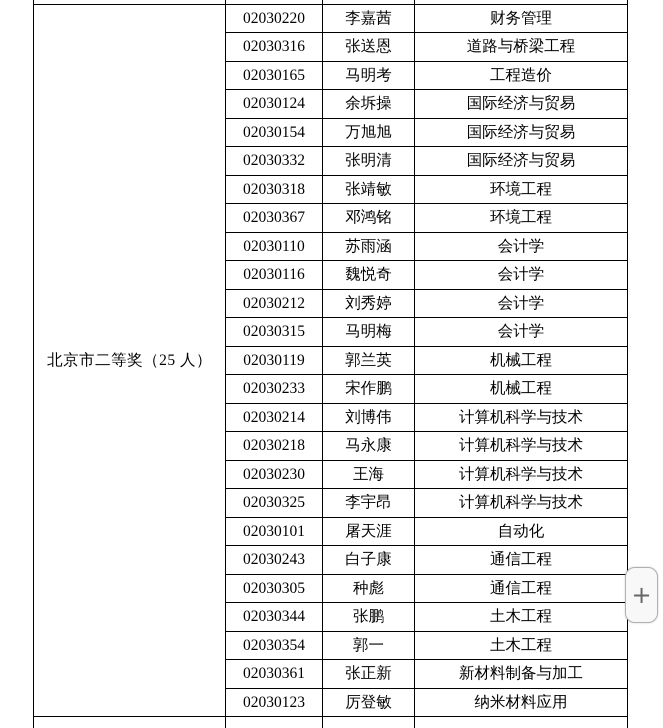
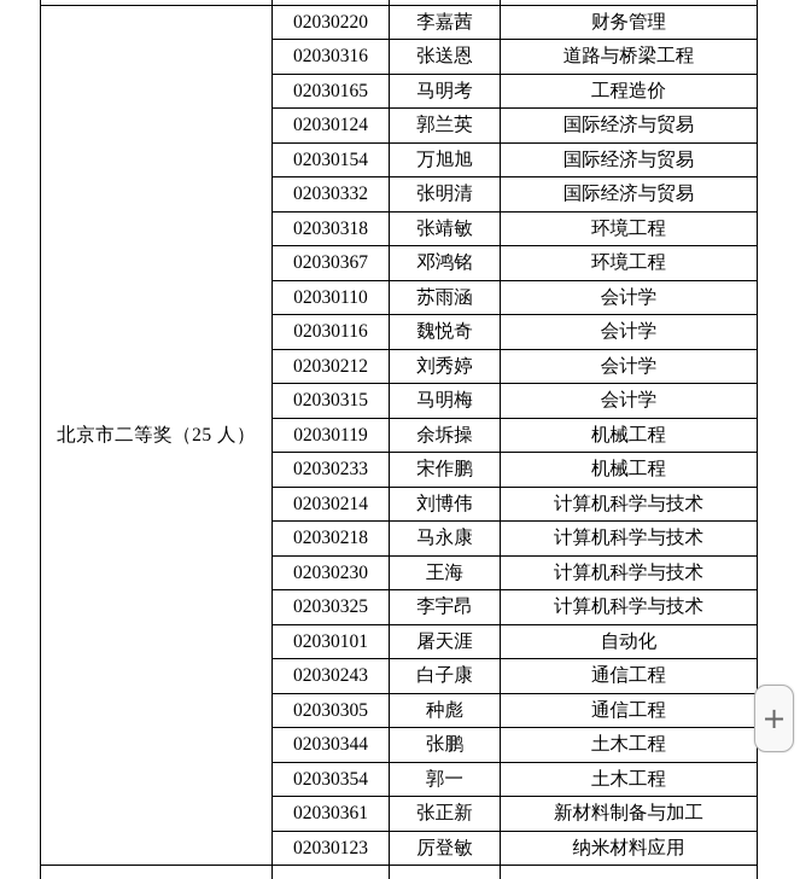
  北京市二等奖（25 人）	02030220	李嘉茜	财务管理
  02030316	张送恩	道路与桥梁工程
  02030165	马明考	工程造价
- 02030124	余坼操	国际经济与贸易
+ 02030124	郭兰英	国际经济与贸易
  02030154	万旭旭	国际经济与贸易
  02030332	张明清	国际经济与贸易
  02030318	张靖敏	环境工程
  02030367	邓鸿铭	环境工程
  02030110	苏雨涵	会计学
  02030116	魏悦奇	会计学
  02030212	刘秀婷	会计学
  02030315	马明梅	会计学
- 02030119	郭兰英	机械工程
+ 02030119	余坼操	机械工程
  02030233	宋作鹏	机械工程
  02030214	刘博伟	计算机科学与技术
  02030218	马永康	计算机科学与技术
  02030230	王海	计算机科学与技术
  02030325	李宇昂	计算机科学与技术
  02030101	屠天涯	自动化
  02030243	白子康	通信工程
  02030305	种彪	通信工程
  02030344	张鹏	土木工程
  02030354	郭一	土木工程
  02030361	张正新	新材料制备与加工
  02030123	厉登敏	纳米材料应用
  +
